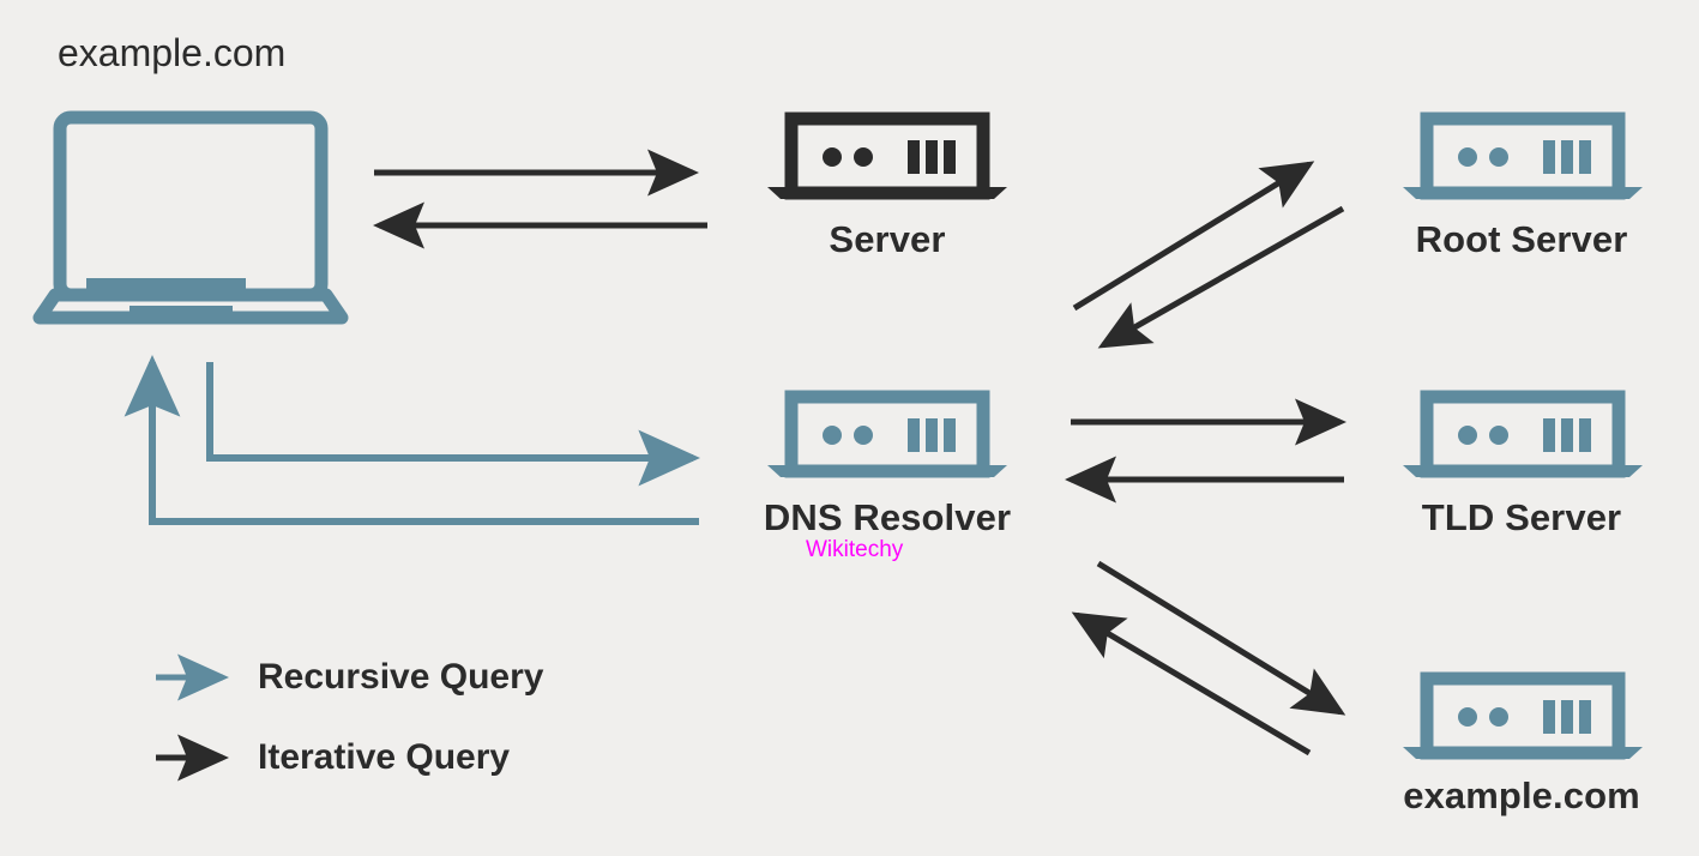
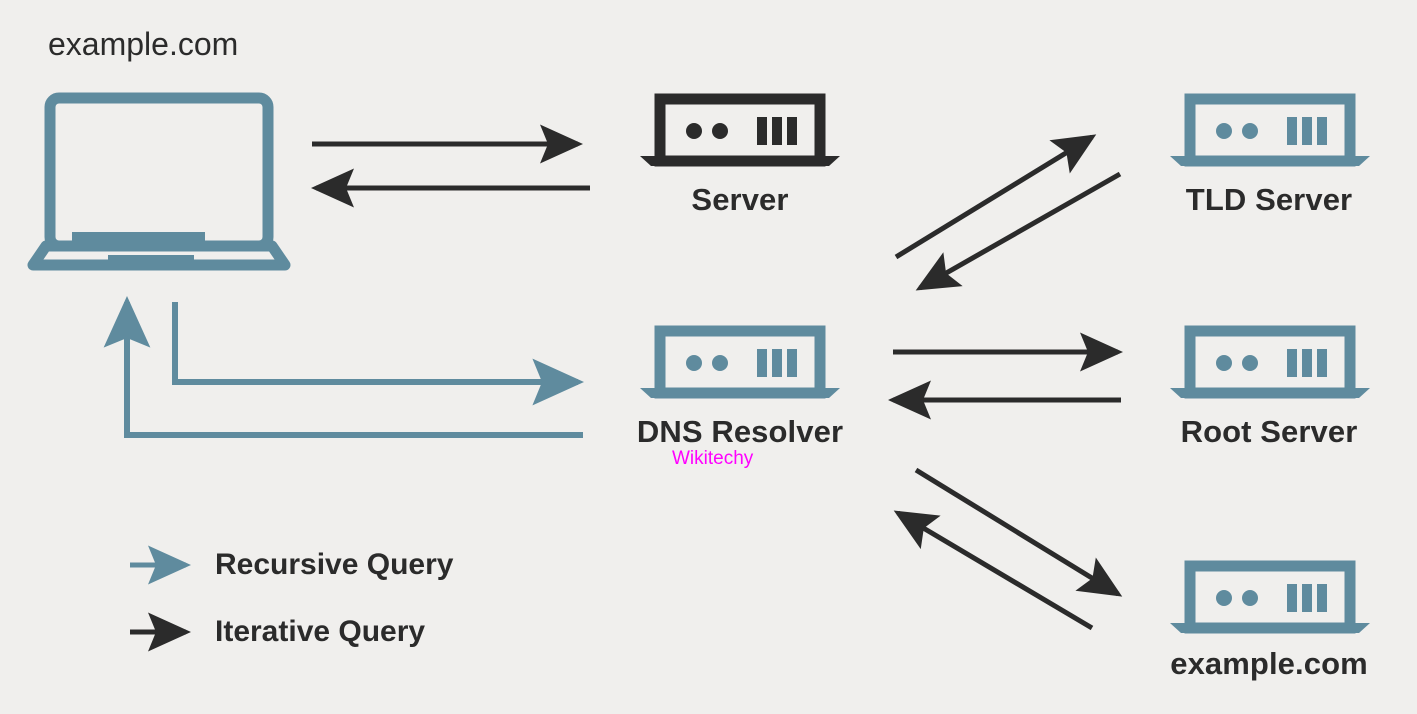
  example.com
  Server
- Root Server
+ TLD Server
  DNS Resolver
  Wikitechy
- TLD Server
+ Root Server
  example.com
  Recursive Query
  Iterative Query
